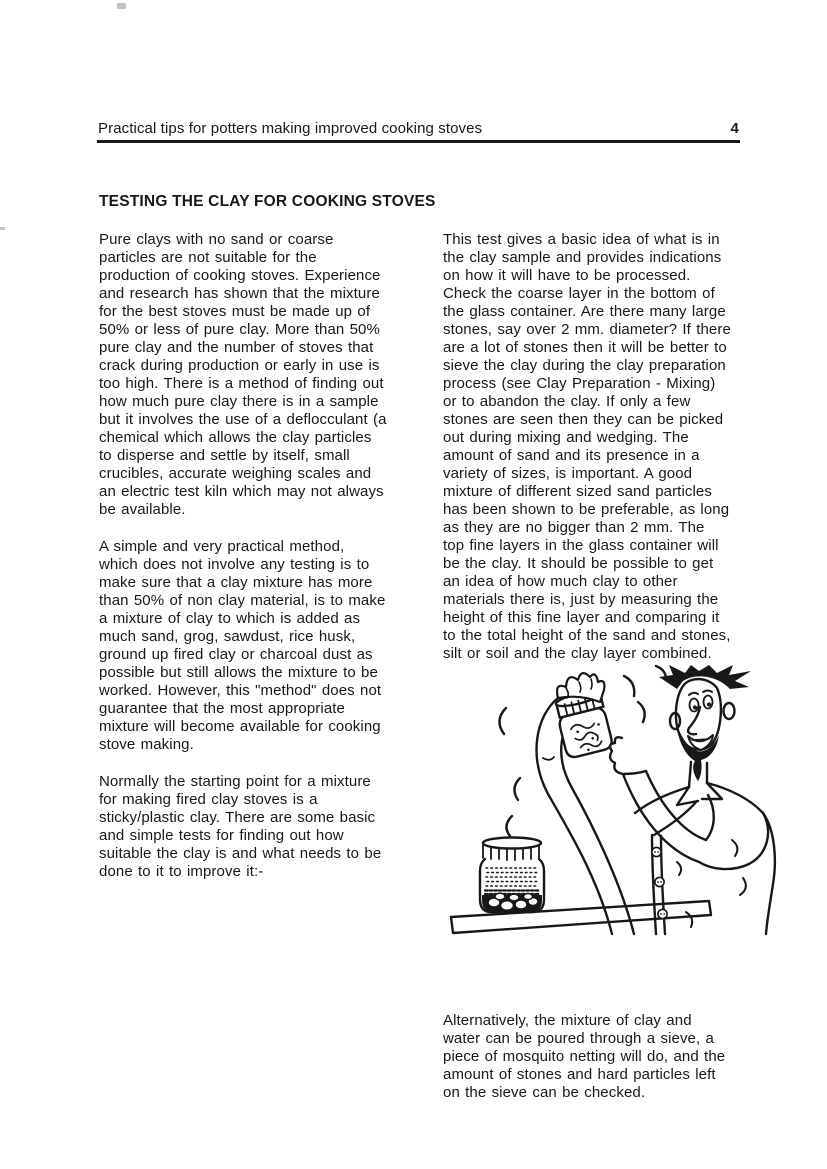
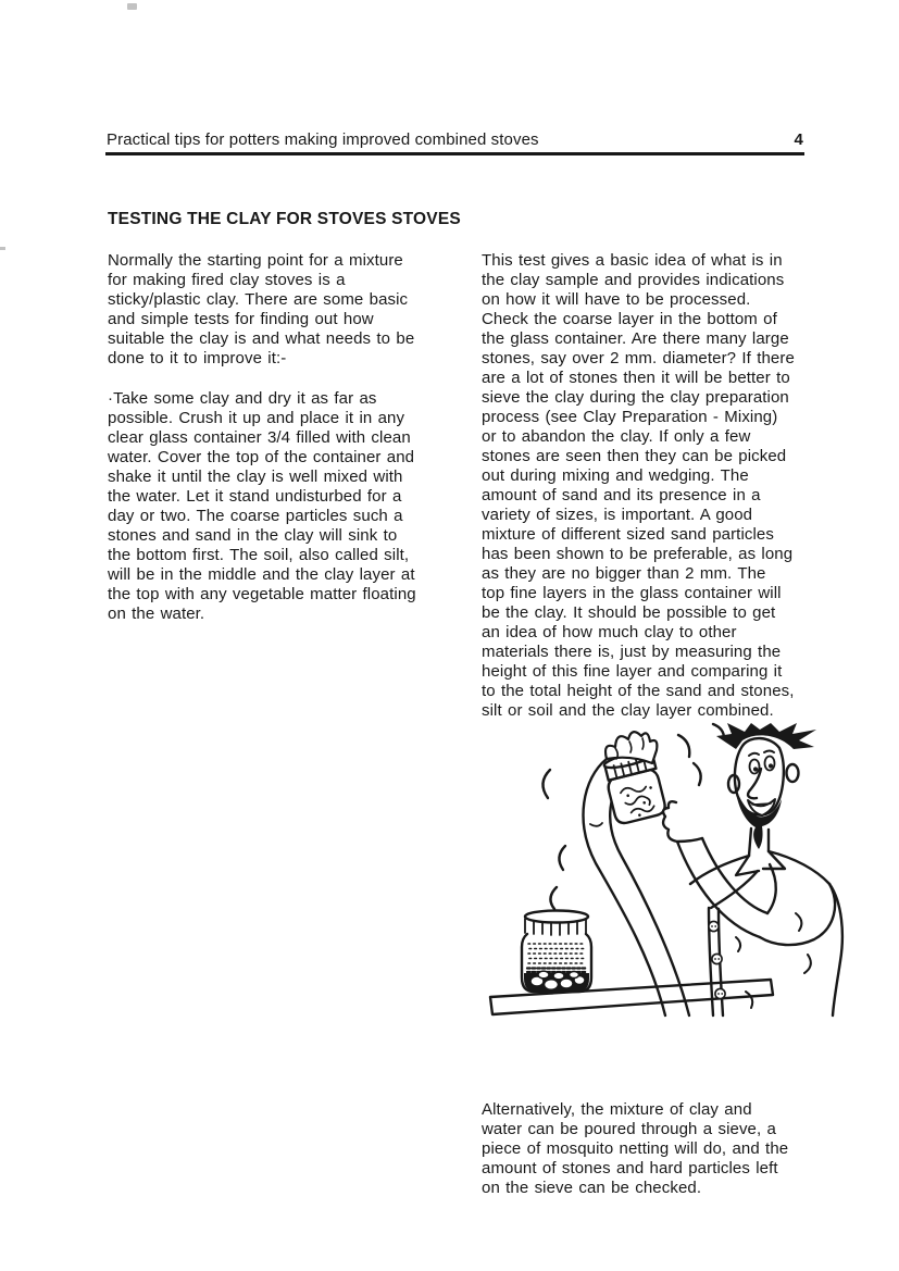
- Practical tips for potters making improved cooking stoves
+ Practical tips for potters making improved combined stoves
  4
- TESTING THE CLAY FOR COOKING STOVES
+ TESTING THE CLAY FOR STOVES STOVES
- Pure clays with no sand or coarse
- particles are not suitable for the
- production of cooking stoves. Experience
- and research has shown that the mixture
- for the best stoves must be made up of
- 50% or less of pure clay. More than 50%
- pure clay and the number of stoves that
- crack during production or early in use is
- too high. There is a method of finding out
- how much pure clay there is in a sample
- but it involves the use of a deflocculant (a
- chemical which allows the clay particles
- to disperse and settle by itself, small
- crucibles, accurate weighing scales and
- an electric test kiln which may not always
- be available.
- A simple and very practical method,
- which does not involve any testing is to
- make sure that a clay mixture has more
- than 50% of non clay material, is to make
- a mixture of clay to which is added as
- much sand, grog, sawdust, rice husk,
- ground up fired clay or charcoal dust as
- possible but still allows the mixture to be
- worked. However, this "method" does not
- guarantee that the most appropriate
- mixture will become available for cooking
- stove making.
  Normally the starting point for a mixture
  for making fired clay stoves is a
  sticky/plastic clay. There are some basic
  and simple tests for finding out how
  suitable the clay is and what needs to be
  done to it to improve it:-
+ ·Take some clay and dry it as far as
+ possible. Crush it up and place it in any
+ clear glass container 3/4 filled with clean
+ water. Cover the top of the container and
+ shake it until the clay is well mixed with
+ the water. Let it stand undisturbed for a
+ day or two. The coarse particles such a
+ stones and sand in the clay will sink to
+ the bottom first. The soil, also called silt,
+ will be in the middle and the clay layer at
+ the top with any vegetable matter floating
+ on the water.
  This test gives a basic idea of what is in
  the clay sample and provides indications
  on how it will have to be processed.
  Check the coarse layer in the bottom of
  the glass container. Are there many large
  stones, say over 2 mm. diameter? If there
  are a lot of stones then it will be better to
  sieve the clay during the clay preparation
  process (see Clay Preparation - Mixing)
  or to abandon the clay. If only a few
  stones are seen then they can be picked
  out during mixing and wedging. The
  amount of sand and its presence in a
  variety of sizes, is important. A good
  mixture of different sized sand particles
  has been shown to be preferable, as long
  as they are no bigger than 2 mm. The
  top fine layers in the glass container will
  be the clay. It should be possible to get
  an idea of how much clay to other
  materials there is, just by measuring the
  height of this fine layer and comparing it
  to the total height of the sand and stones,
  silt or soil and the clay layer combined.
  Alternatively, the mixture of clay and
  water can be poured through a sieve, a
  piece of mosquito netting will do, and the
  amount of stones and hard particles left
  on the sieve can be checked.
